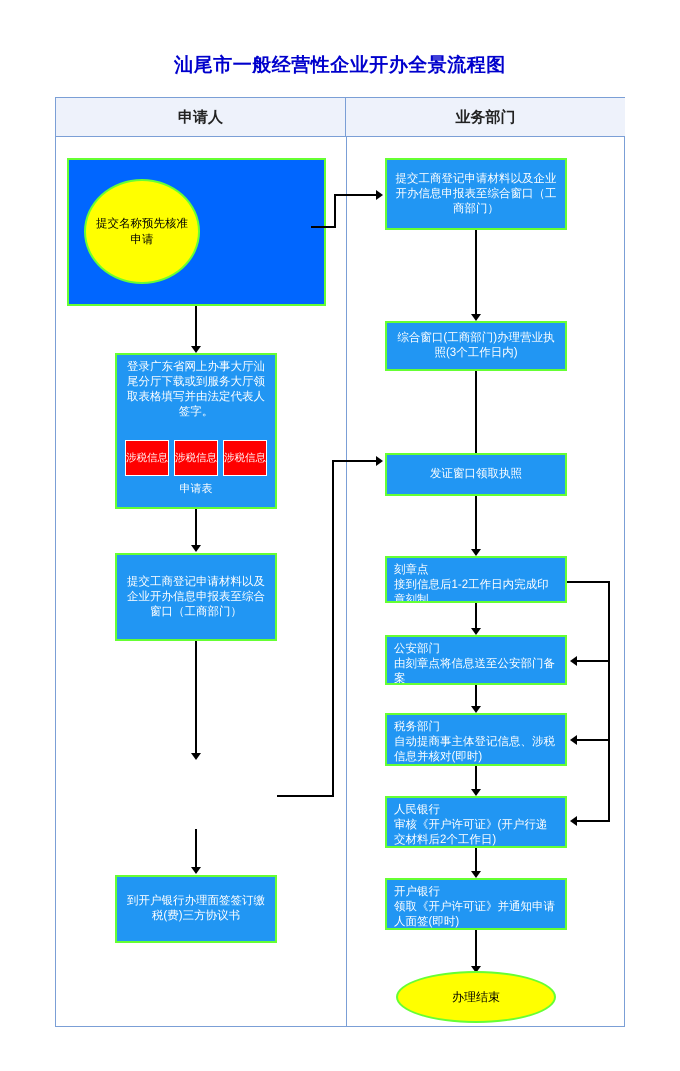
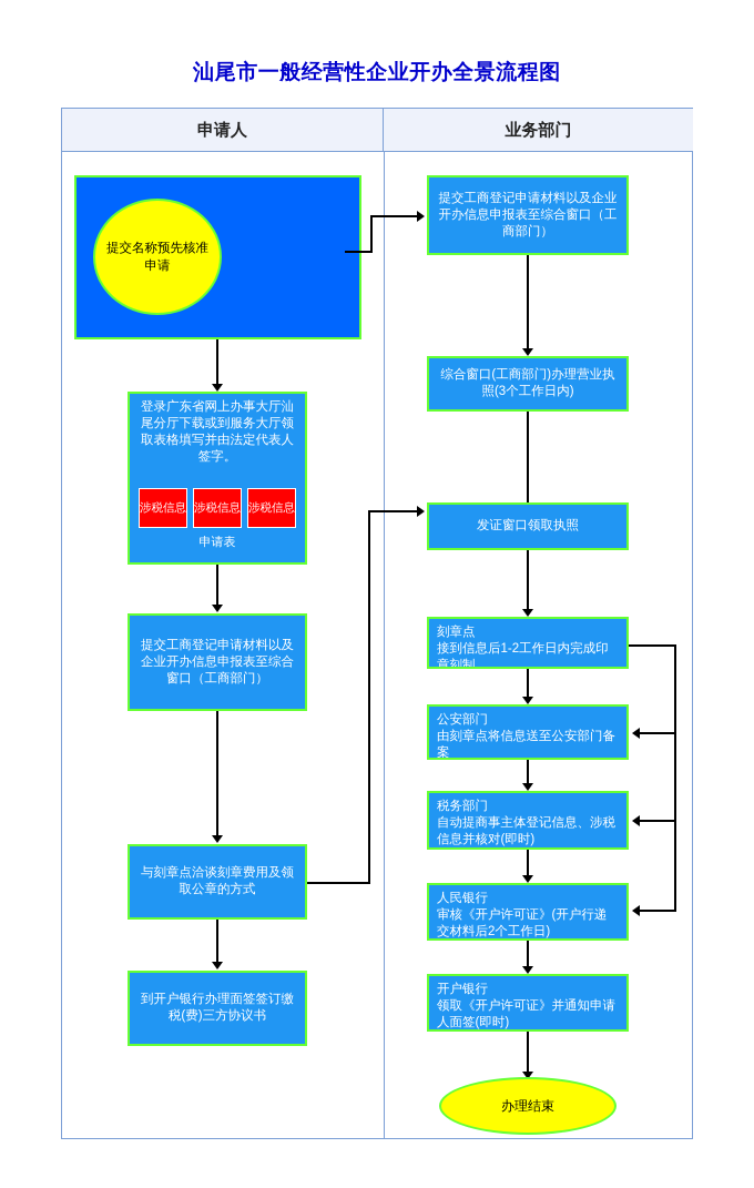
  汕尾市一般经营性企业开办全景流程图
  申请人
  业务部门
  提交名称预先核准申请
  登录广东省网上办事大厅汕尾分厅下载或到服务大厅领取表格填写并由法定代表人签字。
  涉税信息
  涉税信息
  涉税信息
  申请表
  提交工商登记申请材料以及企业开办信息申报表至综合窗口（工商部门）
+ 与刻章点洽谈刻章费用及领取公章的方式
  到开户银行办理面签签订缴税(费)三方协议书
  提交工商登记申请材料以及企业开办信息申报表至综合窗口（工商部门）
  综合窗口(工商部门)办理营业执照(3个工作日内)
  发证窗口领取执照
  刻章点
  接到信息后1-2工作日内完成印章刻制
  公安部门
  由刻章点将信息送至公安部门备案
  税务部门
  自动提商事主体登记信息、涉税信息并核对(即时)
  人民银行
  审核《开户许可证》(开户行递交材料后2个工作日)
  开户银行
  领取《开户许可证》并通知申请人面签(即时)
  办理结束
